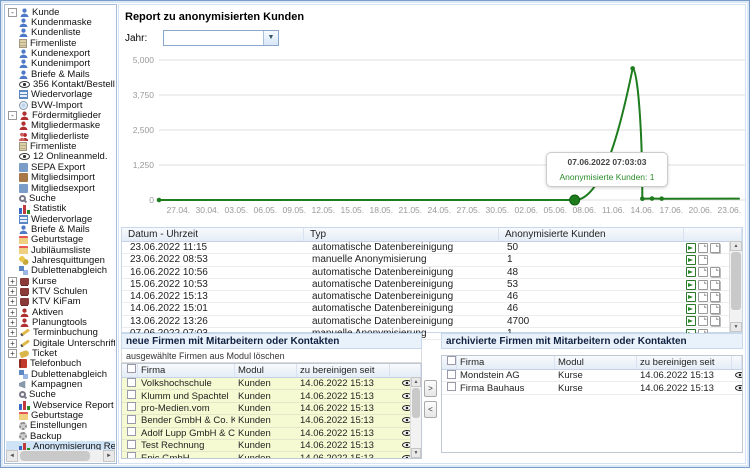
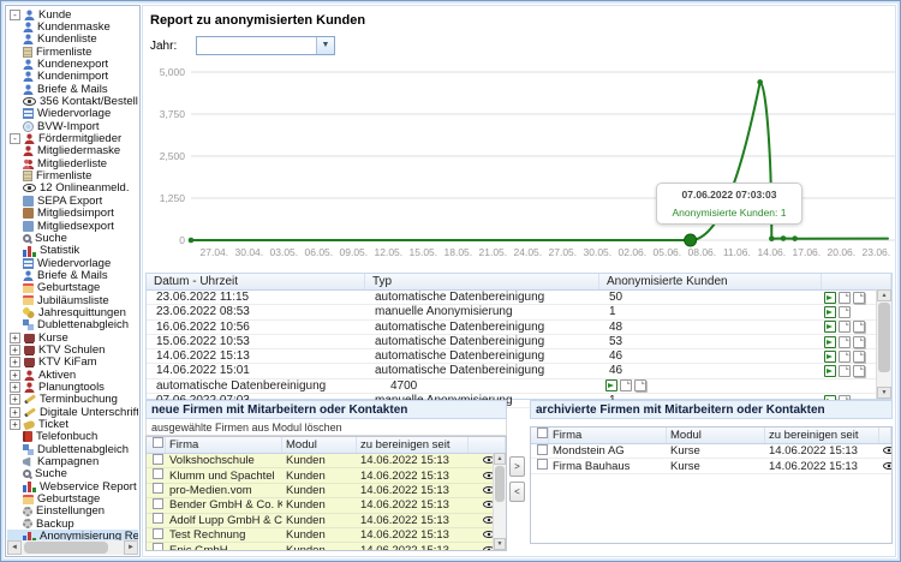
  -
  Kunde
  Kundenmaske
  Kundenliste
  Firmenliste
  Kundenexport
  Kundenimport
  Briefe & Mails
  356 Kontakt/Bestell
  Wiedervorlage
  BVW-Import
  -
  Fördermitglieder
  Mitgliedermaske
  Mitgliederliste
  Firmenliste
  12 Onlineanmeld.
  SEPA Export
  Mitgliedsimport
  Mitgliedsexport
  Suche
  Statistik
  Wiedervorlage
  Briefe & Mails
  Geburtstage
  Jubiläumsliste
  Jahresquittungen
  Dublettenabgleich
  +
  Kurse
  +
  KTV Schulen
  +
  KTV KiFam
  +
  Aktiven
  +
  Planungtools
  +
  Terminbuchung
  +
  Digitale Unterschrift
  +
  Ticket
  Telefonbuch
  Dublettenabgleich
  Kampagnen
  Suche
  Webservice Report
  Geburtstage
  Einstellungen
  Backup
  Anonymisierung Re
  Report zu anonymisierten Kunden
  Jahr:
  0
  1,250
  2,500
  3,750
  5,000
  27.04.
  30.04.
  03.05.
  06.05.
  09.05.
  12.05.
  15.05.
  18.05.
  21.05.
  24.05.
  27.05.
  30.05.
  02.06.
  05.06.
  08.06.
  11.06.
  14.06.
  17.06.
  20.06.
  23.06.
  07.06.2022 07:03:03
  Anonymisierte Kunden: 1
  Datum - Uhrzeit
  Typ
  Anonymisierte Kunden
  23.06.2022 11:15
  automatische Datenbereinigung
  50
  23.06.2022 08:53
  manuelle Anonymisierung
  1
  16.06.2022 10:56
  automatische Datenbereinigung
  48
  15.06.2022 10:53
  automatische Datenbereinigung
  53
  14.06.2022 15:13
  automatische Datenbereinigung
  46
  14.06.2022 15:01
  automatische Datenbereinigung
  46
- 13.06.2022 13:26
  automatische Datenbereinigung
  4700
  neue Firmen mit Mitarbeitern oder Kontakten
  ausgewählte Firmen aus Modul löschen
  Firma
  Modul
  zu bereinigen seit
  Volkshochschule
  Kunden
  14.06.2022 15:13
  Klumm und Spachtel
  Kunden
  14.06.2022 15:13
  pro-Medien.vom
  Kunden
  14.06.2022 15:13
  Bender GmbH & Co. K
  Kunden
  14.06.2022 15:13
  Adolf Lupp GmbH & C
  Kunden
  14.06.2022 15:13
  Test Rechnung
  Kunden
  14.06.2022 15:13
  >
  <
  archivierte Firmen mit Mitarbeitern oder Kontakten
  Firma
  Modul
  zu bereinigen seit
  Mondstein AG
  Kurse
  14.06.2022 15:13
  Firma Bauhaus
  Kurse
  14.06.2022 15:13
